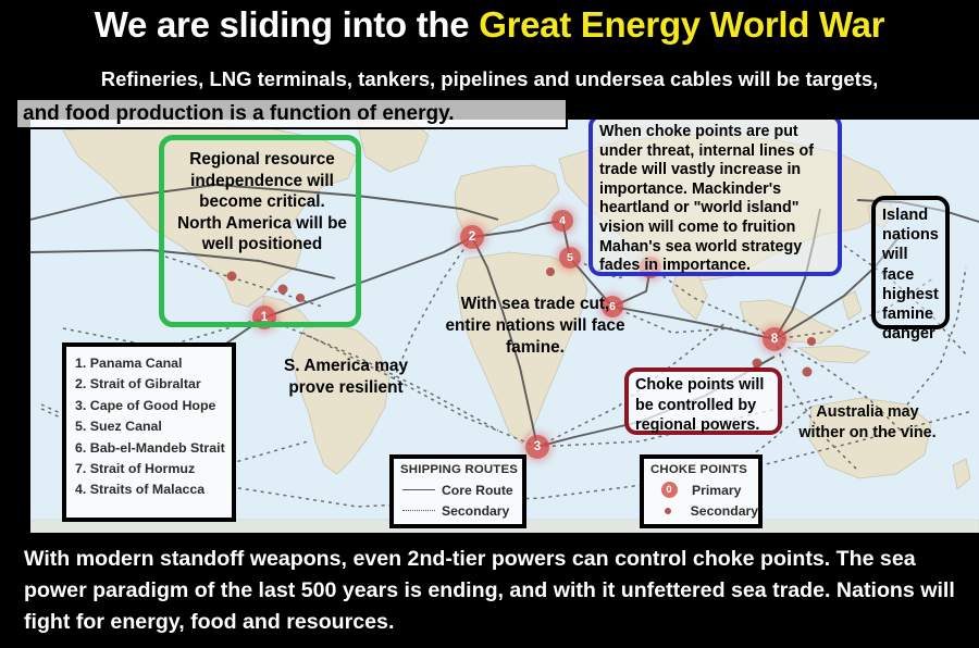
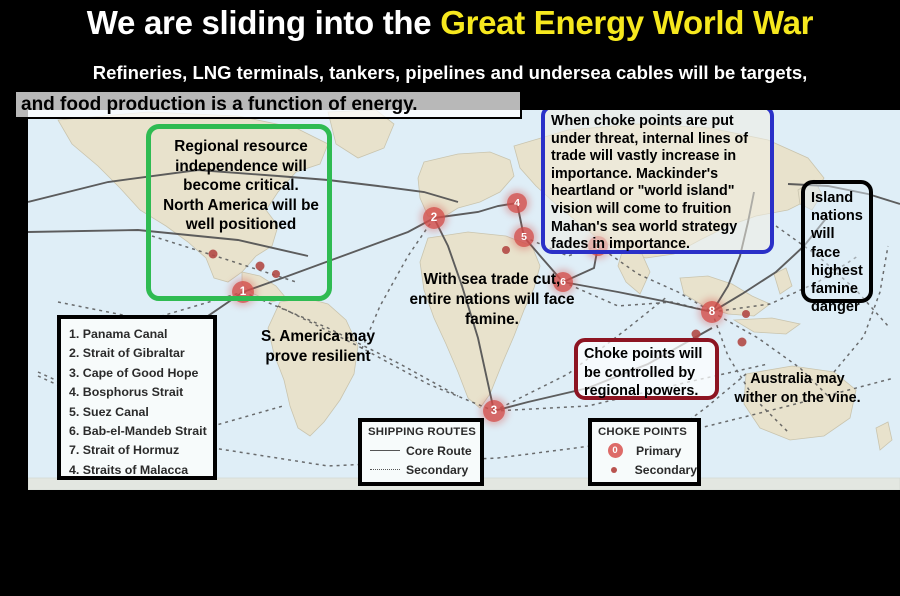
  1
  2
  3
  4
  5
  6
  7
  8
  Regional resource independence will become critical. North America will be well positioned
  When choke points are put under threat, internal lines of trade will vastly increase in importance. Mackinder's heartland or "world island" vision will come to fruition Mahan's sea world strategy fades in importance.
  Island nations will face highest famine danger
  Choke points will be controlled by regional powers.
  With sea trade cut, entire nations will face famine.
  S. America may prove resilient
  Australia may wither on the vine.
  1. Panama Canal
  2. Strait of Gibraltar
  3. Cape of Good Hope
+ 4. Bosphorus Strait
  5. Suez Canal
  6. Bab-el-Mandeb Strait
  7. Strait of Hormuz
  4. Straits of Malacca
  SHIPPING ROUTES
  Core Route
  Secondary
  CHOKE POINTS
  0
  Primary
  Secondary
  We are sliding into the Great Energy World War
  Refineries, LNG terminals, tankers, pipelines and undersea cables will be targets,
  and food production is a function of energy.
- With modern standoff weapons, even 2nd-tier powers can control choke points. The sea power paradigm of the last 500 years is ending, and with it unfettered sea trade. Nations will fight for energy, food and resources.
